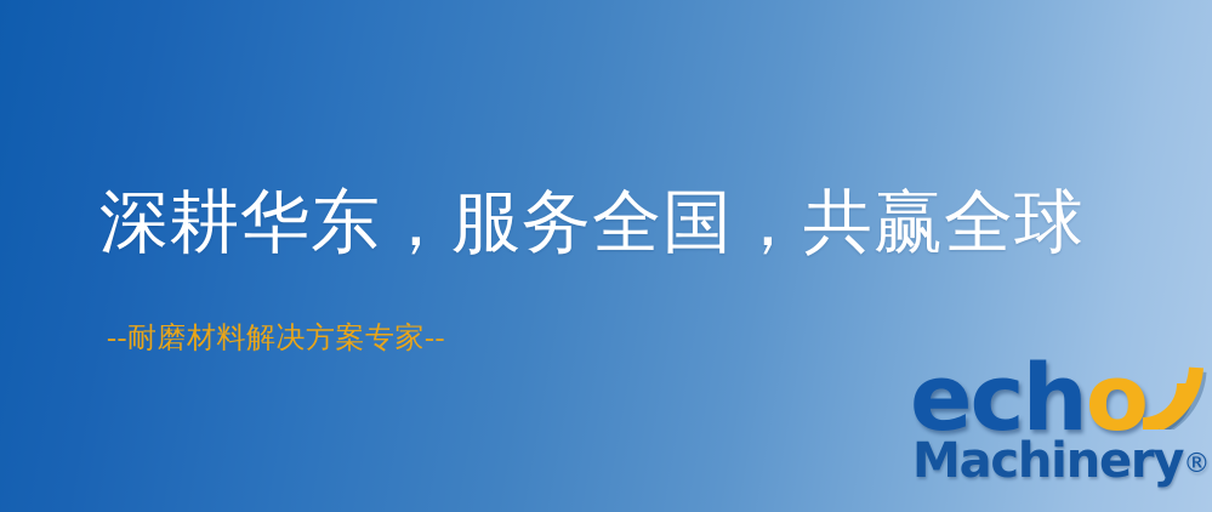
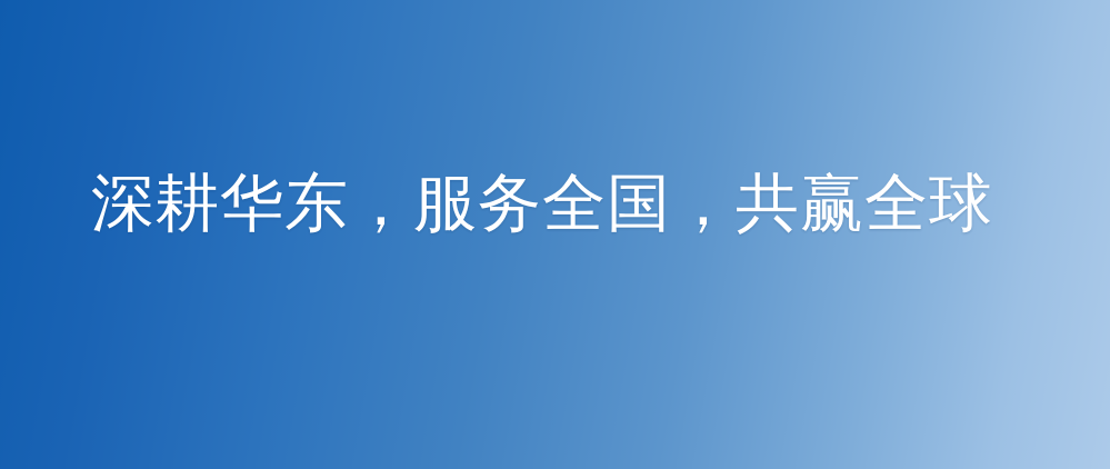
  深耕华东，服务全国，共赢全球
- --耐磨材料解决方案专家--
- echo
- Machinery®
